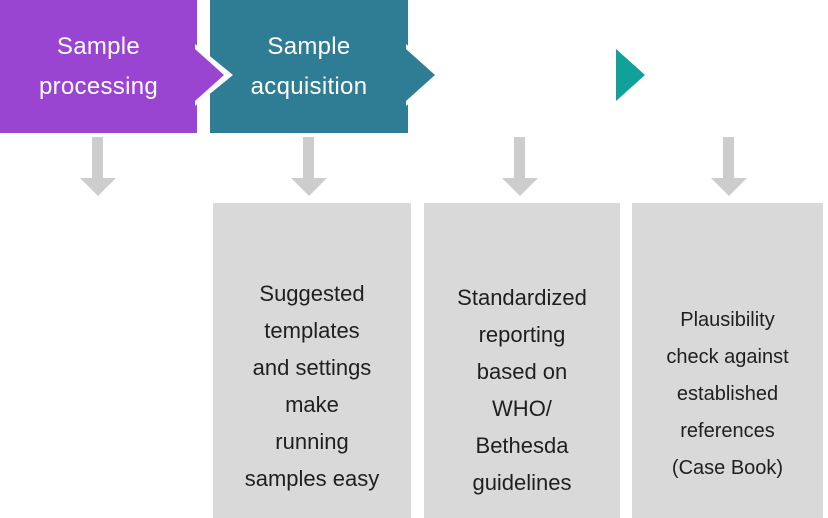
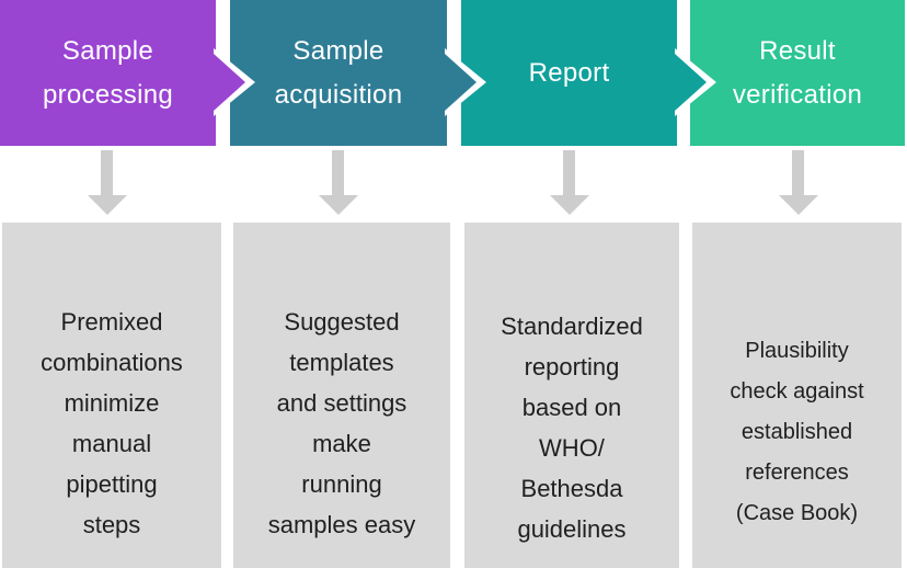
  Sample
  processing
  Sample
  acquisition
+ Report
+ Result
+ verification
+ Premixed
+ combinations
+ minimize
+ manual
+ pipetting
+ steps
  Suggested
  templates
  and settings
  make
  running
  samples easy
  Standardized
  reporting
  based on
  WHO/
  Bethesda
  guidelines
  Plausibility
  check against
  established
  references
  (Case Book)
